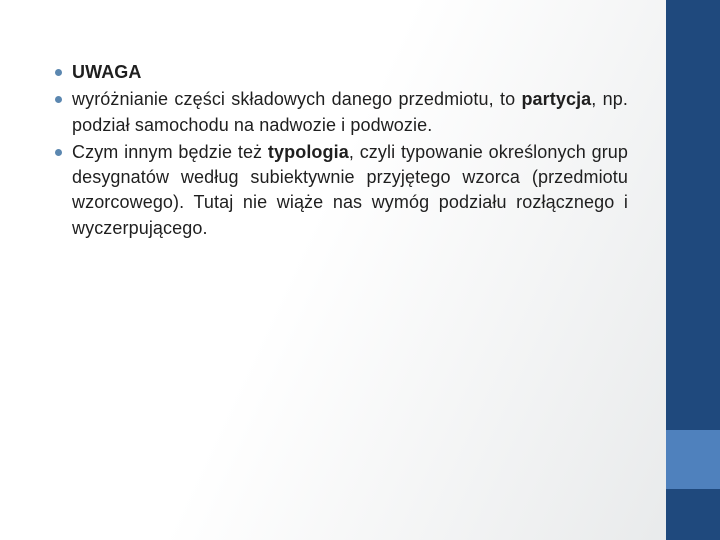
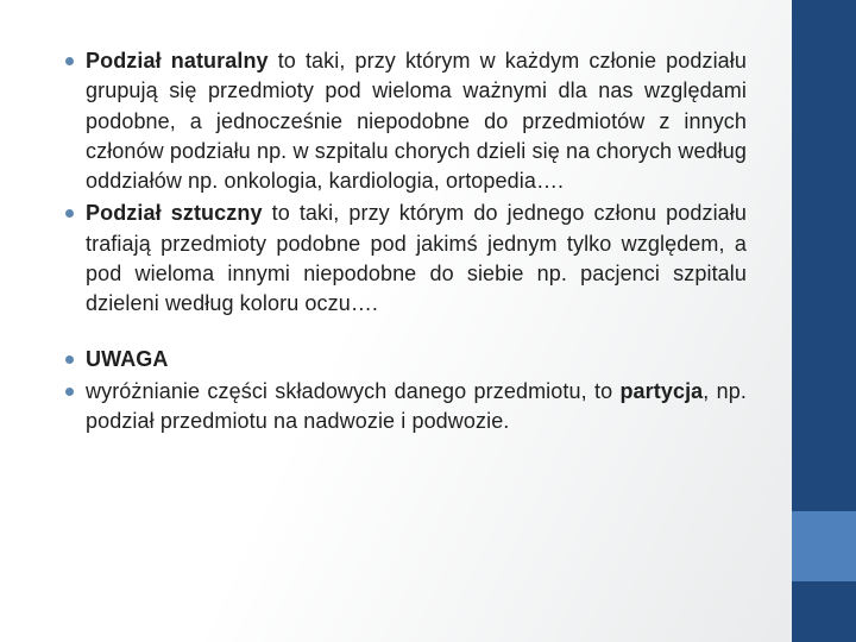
+ Podział naturalny to taki, przy którym w każdym członie podziału grupują się przedmioty pod wieloma ważnymi dla nas względami podobne, a jednocześnie niepodobne do przedmiotów z innych członów podziału np. w szpitalu chorych dzieli się na chorych według oddziałów np. onkologia, kardiologia, ortopedia….
+ Podział sztuczny to taki, przy którym do jednego członu podziału trafiają przedmioty podobne pod jakimś jednym tylko względem, a pod wieloma innymi niepodobne do siebie np. pacjenci szpitalu dzieleni według koloru oczu….
  UWAGA
- wyróżnianie części składowych danego przedmiotu, to partycja, np. podział samochodu na nadwozie i podwozie.
+ wyróżnianie części składowych danego przedmiotu, to partycja, np. podział przedmiotu na nadwozie i podwozie.
- Czym innym będzie też typologia, czyli typowanie określonych grup desygnatów według subiektywnie przyjętego wzorca (przedmiotu wzorcowego). Tutaj nie wiąże nas wymóg podziału rozłącznego i wyczerpującego.
